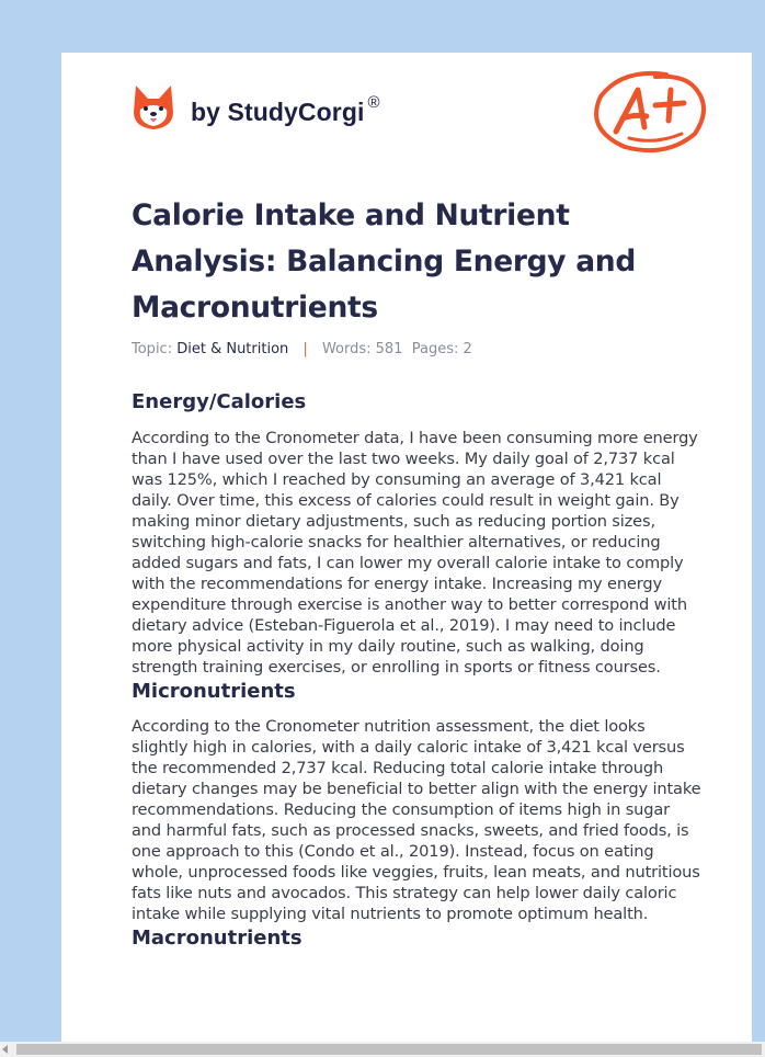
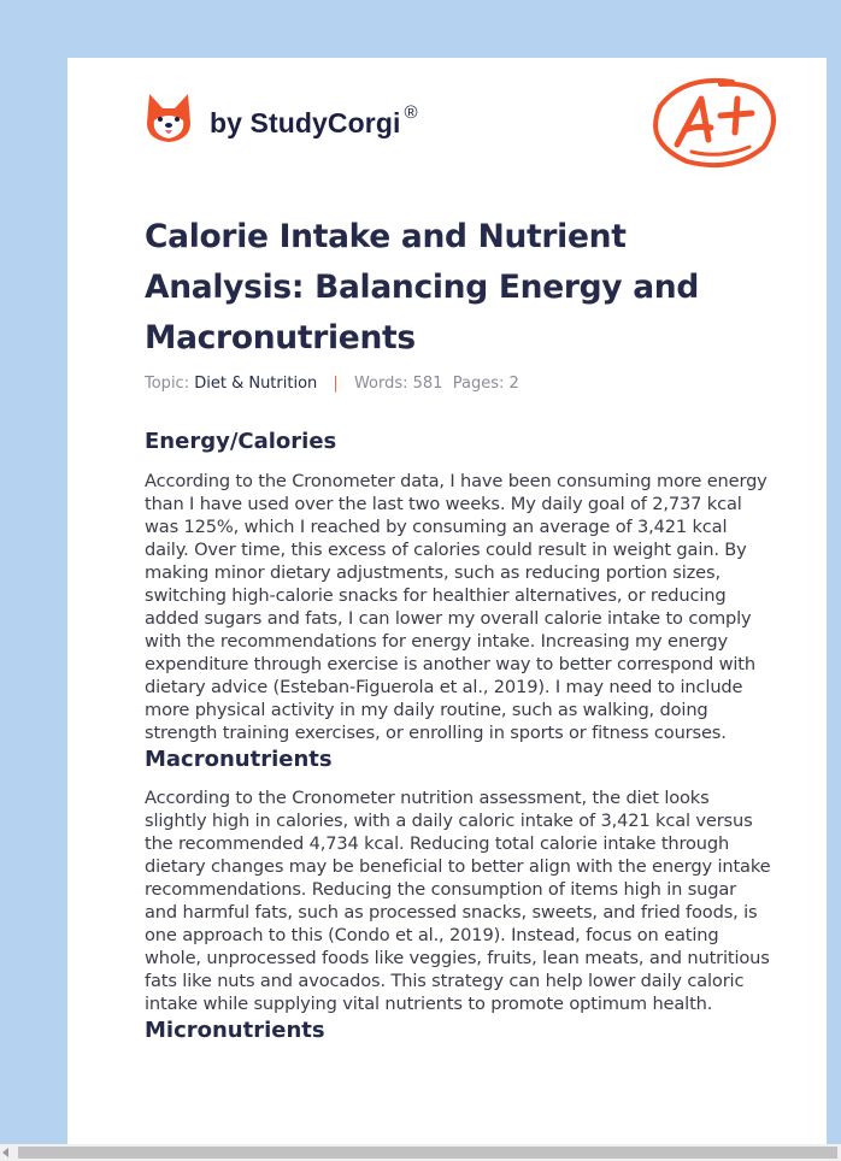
  by StudyCorgi ®
  Calorie Intake and Nutrient Analysis: Balancing Energy and Macronutrients
  Topic: Diet & Nutrition | Words: 581 Pages: 2
  Energy/Calories
  According to the Cronometer data, I have been consuming more energy than I have used over the last two weeks. My daily goal of 2,737 kcal was 125%, which I reached by consuming an average of 3,421 kcal daily. Over time, this excess of calories could result in weight gain. By making minor dietary adjustments, such as reducing portion sizes, switching high-calorie snacks for healthier alternatives, or reducing added sugars and fats, I can lower my overall calorie intake to comply with the recommendations for energy intake. Increasing my energy expenditure through exercise is another way to better correspond with dietary advice (Esteban-Figuerola et al., 2019). I may need to include more physical activity in my daily routine, such as walking, doing strength training exercises, or enrolling in sports or fitness courses.
- Micronutrients
+ Macronutrients
- According to the Cronometer nutrition assessment, the diet looks slightly high in calories, with a daily caloric intake of 3,421 kcal versus the recommended 2,737 kcal. Reducing total calorie intake through dietary changes may be beneficial to better align with the energy intake recommendations. Reducing the consumption of items high in sugar and harmful fats, such as processed snacks, sweets, and fried foods, is one approach to this (Condo et al., 2019). Instead, focus on eating whole, unprocessed foods like veggies, fruits, lean meats, and nutritious fats like nuts and avocados. This strategy can help lower daily caloric intake while supplying vital nutrients to promote optimum health.
+ According to the Cronometer nutrition assessment, the diet looks slightly high in calories, with a daily caloric intake of 3,421 kcal versus the recommended 4,734 kcal. Reducing total calorie intake through dietary changes may be beneficial to better align with the energy intake recommendations. Reducing the consumption of items high in sugar and harmful fats, such as processed snacks, sweets, and fried foods, is one approach to this (Condo et al., 2019). Instead, focus on eating whole, unprocessed foods like veggies, fruits, lean meats, and nutritious fats like nuts and avocados. This strategy can help lower daily caloric intake while supplying vital nutrients to promote optimum health.
- Macronutrients
+ Micronutrients
